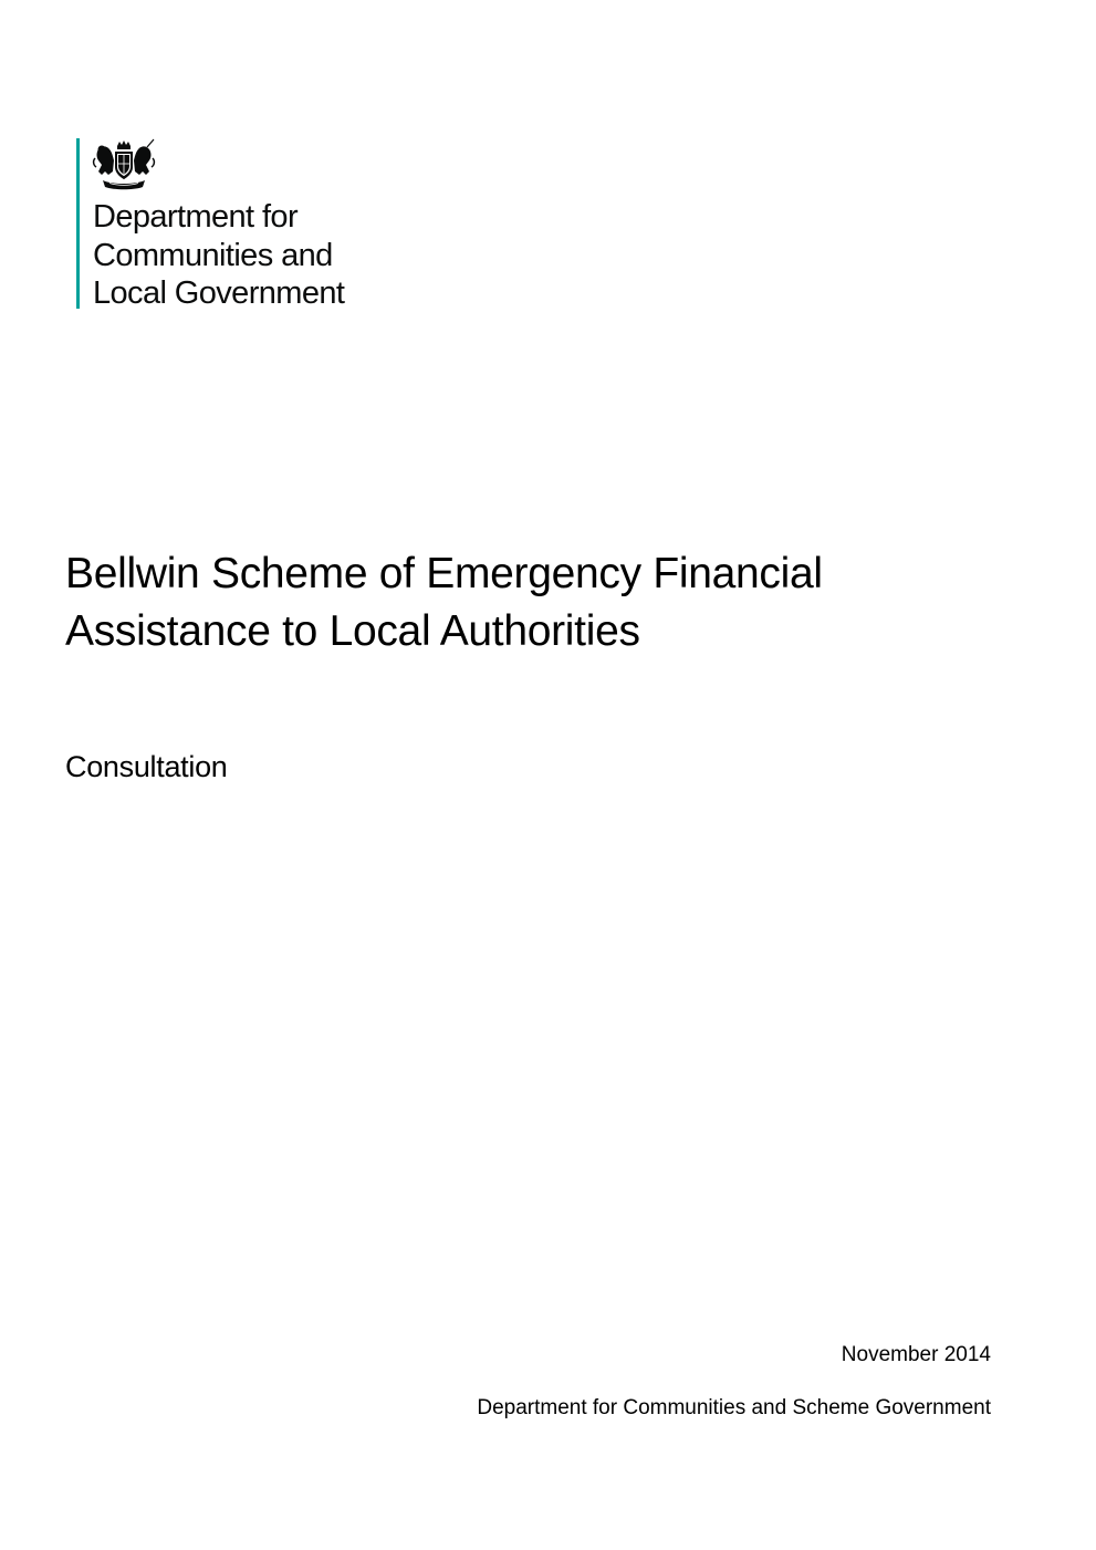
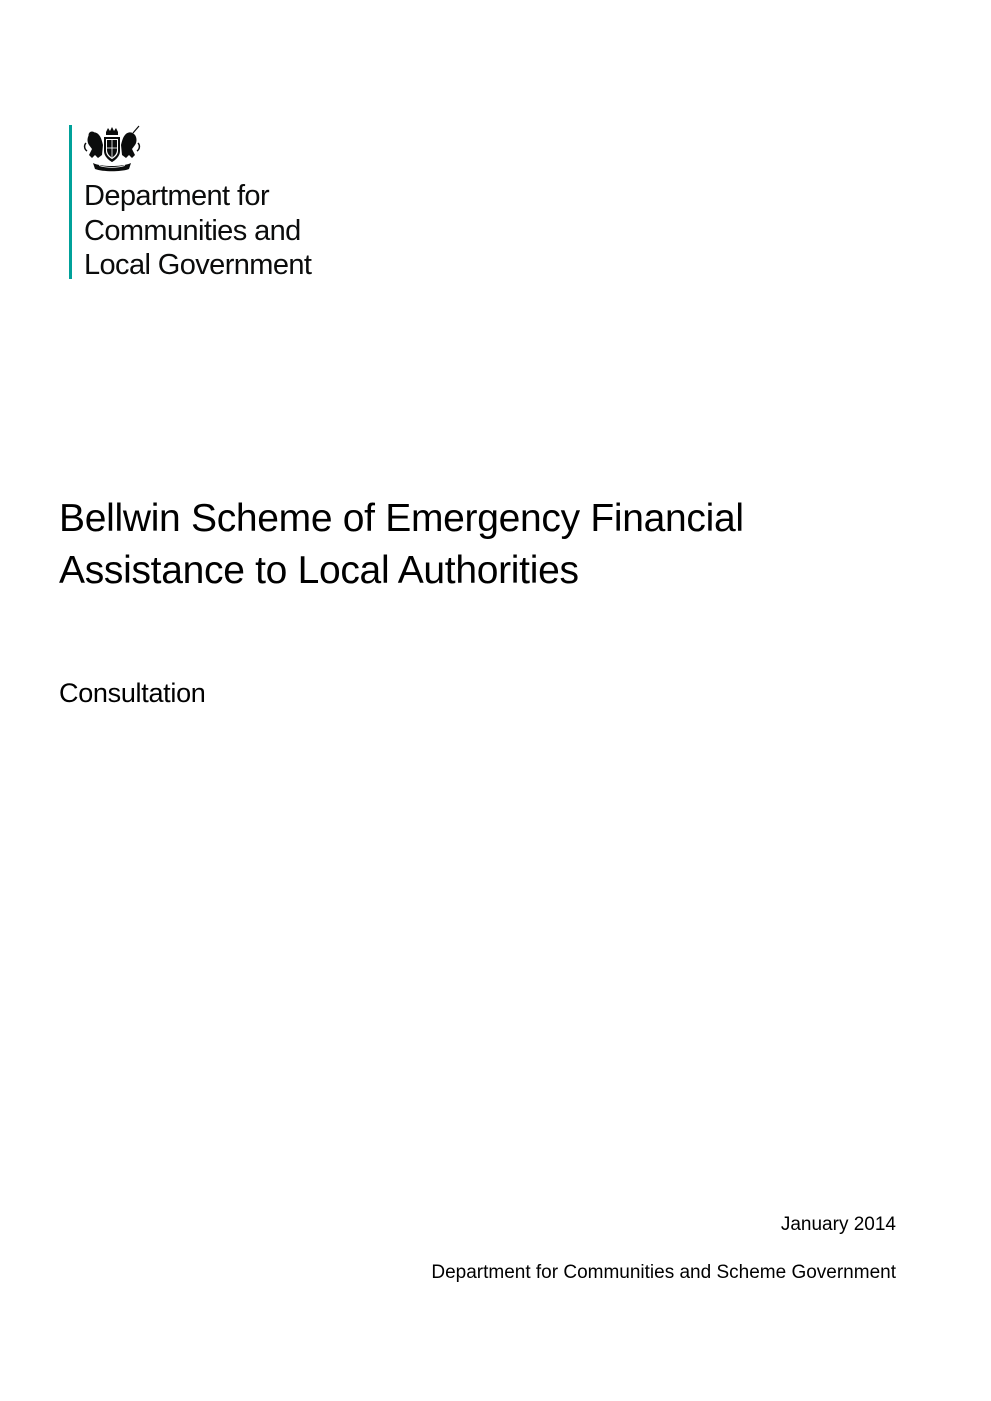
  Department for
  Communities and
  Local Government
  Bellwin Scheme of Emergency Financial
  Assistance to Local Authorities
  Consultation
- November 2014
+ January 2014
  Department for Communities and Scheme Government
